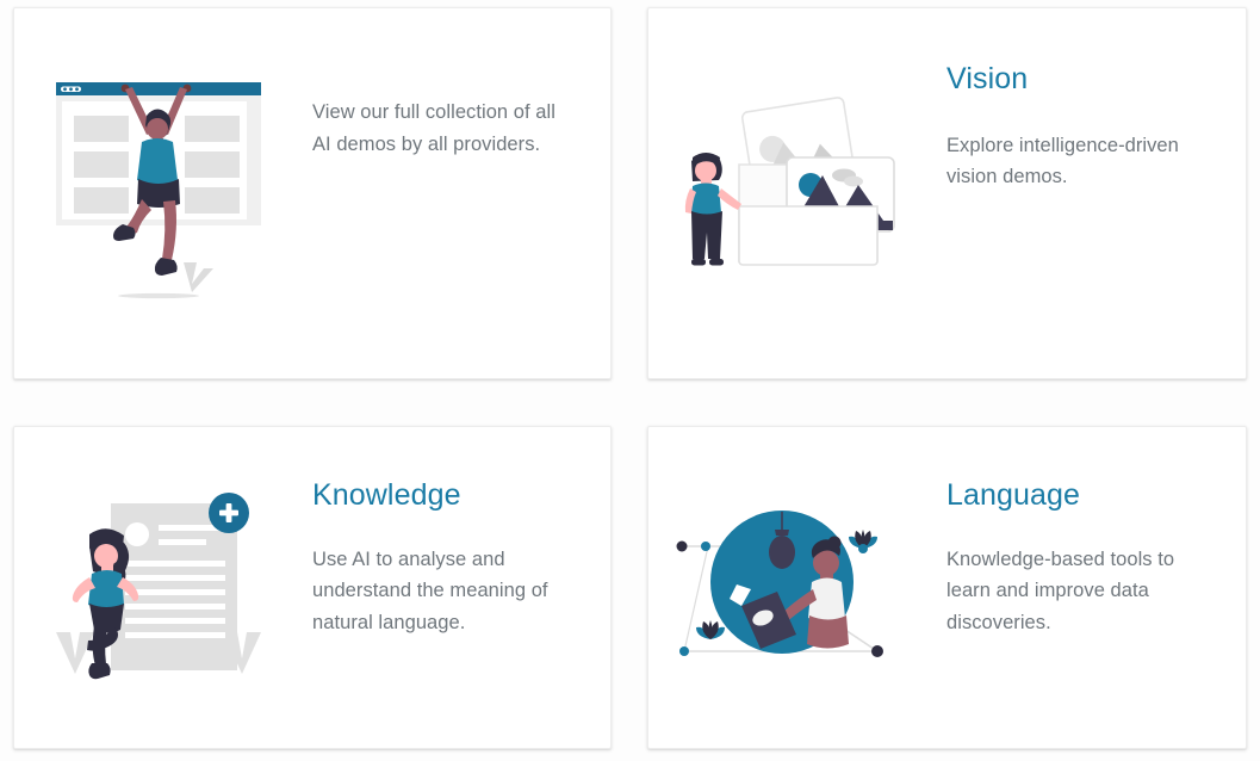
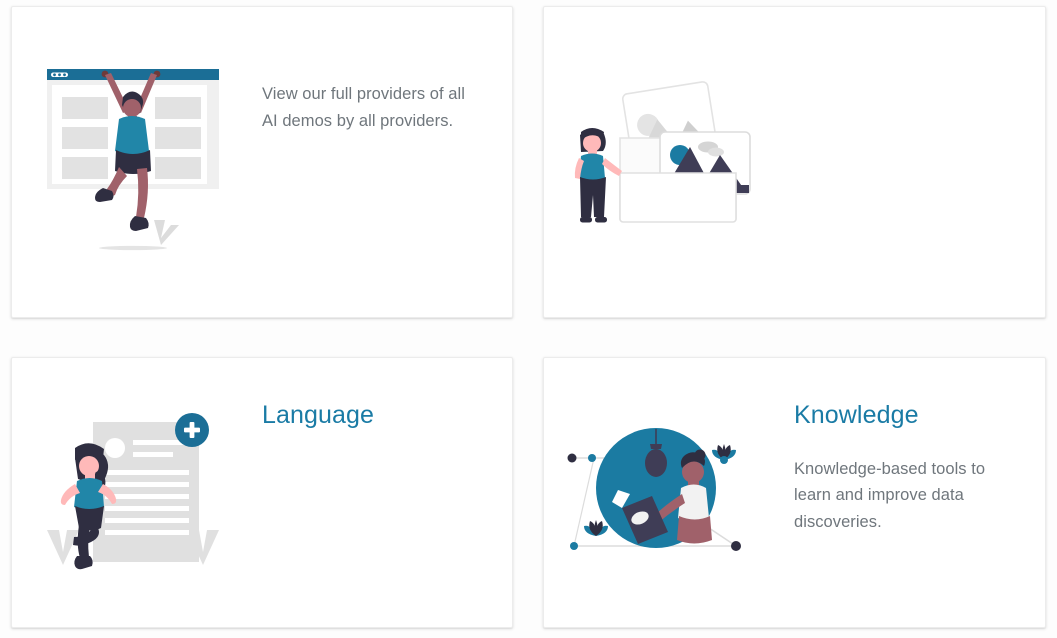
- View our full collection of all AI demos by all providers.
+ View our full providers of all AI demos by all providers.
- Vision
- Explore intelligence-driven vision demos.
- Knowledge
+ Language
- Use AI to analyse and understand the meaning of natural language.
- Language
+ Knowledge
  Knowledge-based tools to learn and improve data discoveries.
